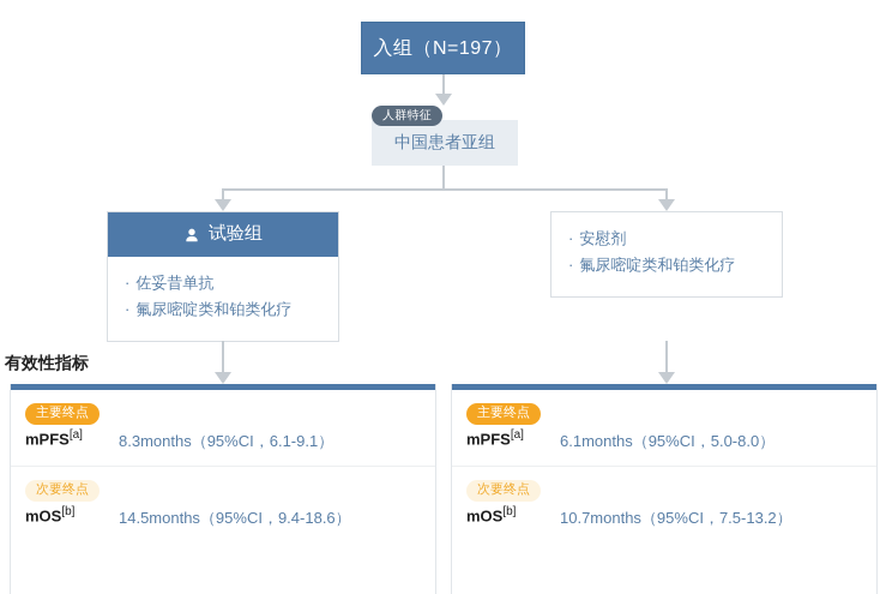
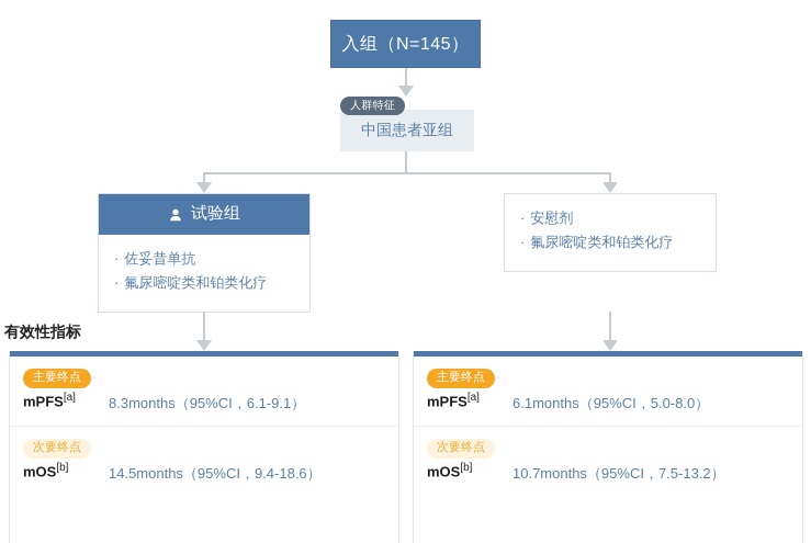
- 入组（N=197）
+ 入组（N=145）
  中国患者亚组
  人群特征
  试验组
  ·
  佐妥昔单抗
  ·
  氟尿嘧啶类和铂类化疗
  ·
  安慰剂
  ·
  氟尿嘧啶类和铂类化疗
  有效性指标
  主要终点
  mPFS[a]
  8.3months（95%CI，6.1-9.1）
  次要终点
  mOS[b]
  14.5months（95%CI，9.4-18.6）
  主要终点
  mPFS[a]
  6.1months（95%CI，5.0-8.0）
  次要终点
  mOS[b]
  10.7months（95%CI，7.5-13.2）
